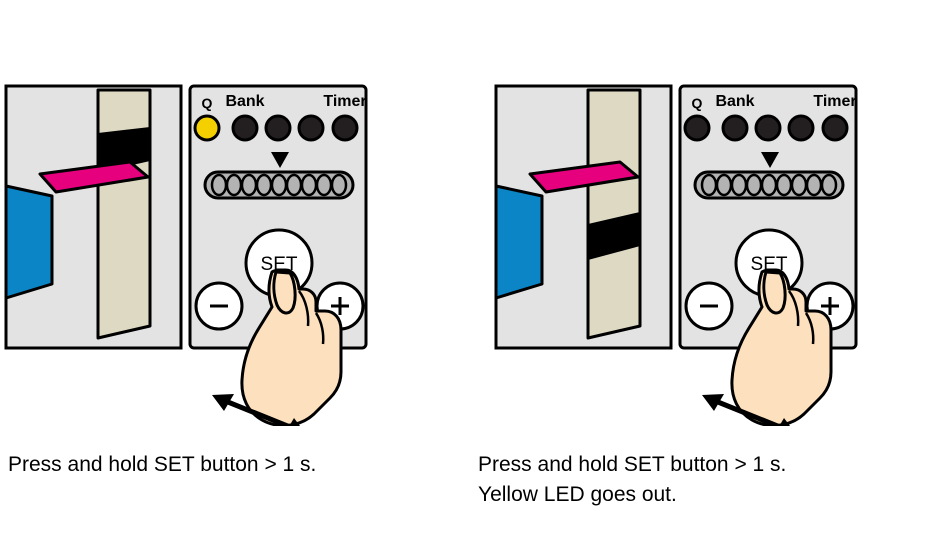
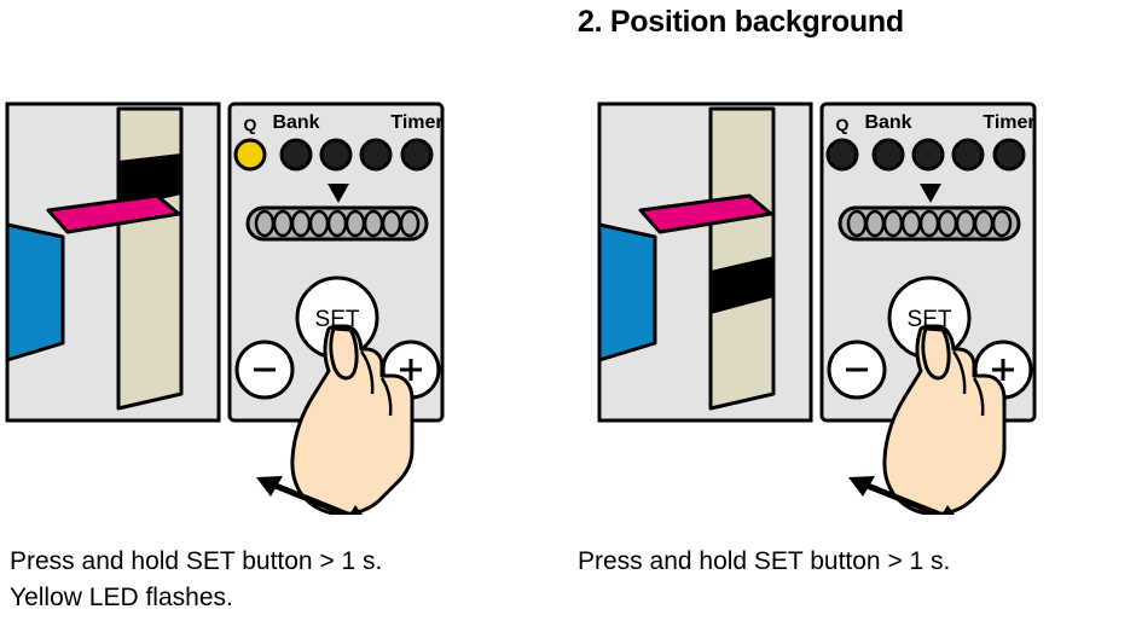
  Q
  Bank
  Timer
  SET
  Press and hold SET button > 1 s.
+ Yellow LED flashes.
+ 2. Position background
  Q
  Bank
  Timer
  SET
  Press and hold SET button > 1 s.
- Yellow LED goes out.
